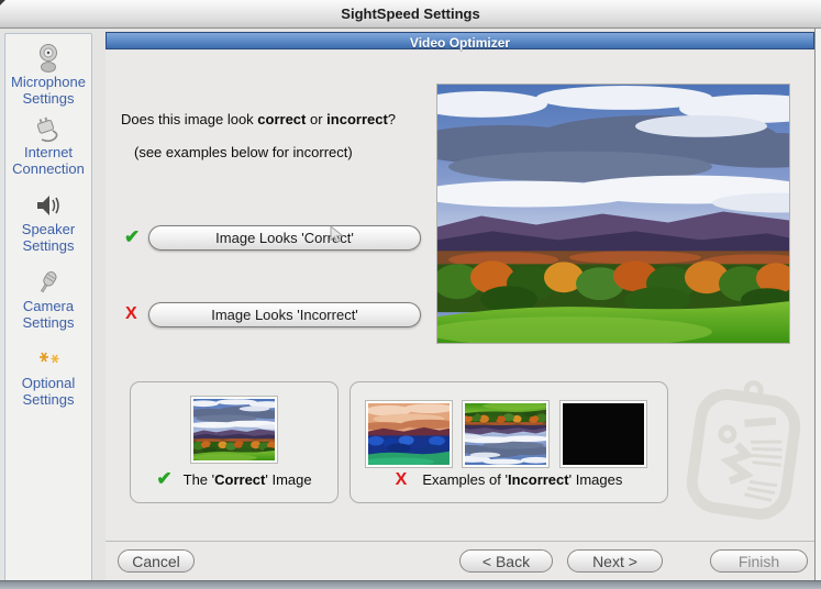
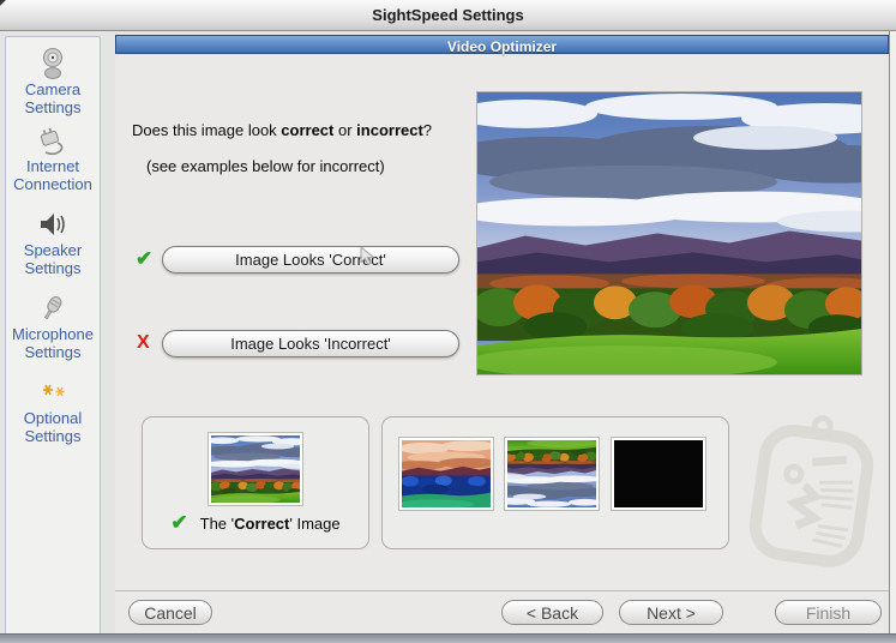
  SightSpeed Settings
- Microphone
+ Camera
  Settings
  Internet
  Connection
  Speaker
  Settings
- Camera
+ Microphone
  Settings
  Optional
  Settings
  Video Optimizer
  Does this image look correct or incorrect?
  (see examples below for incorrect)
  ✔
  Image Looks 'Corrct'
  X
  Image Looks 'Incorrect'
  ✔ The 'Correct' Image
- X Examples of 'Incorrect' Images
  Cancel
  < Back
  Next >
  Finish
